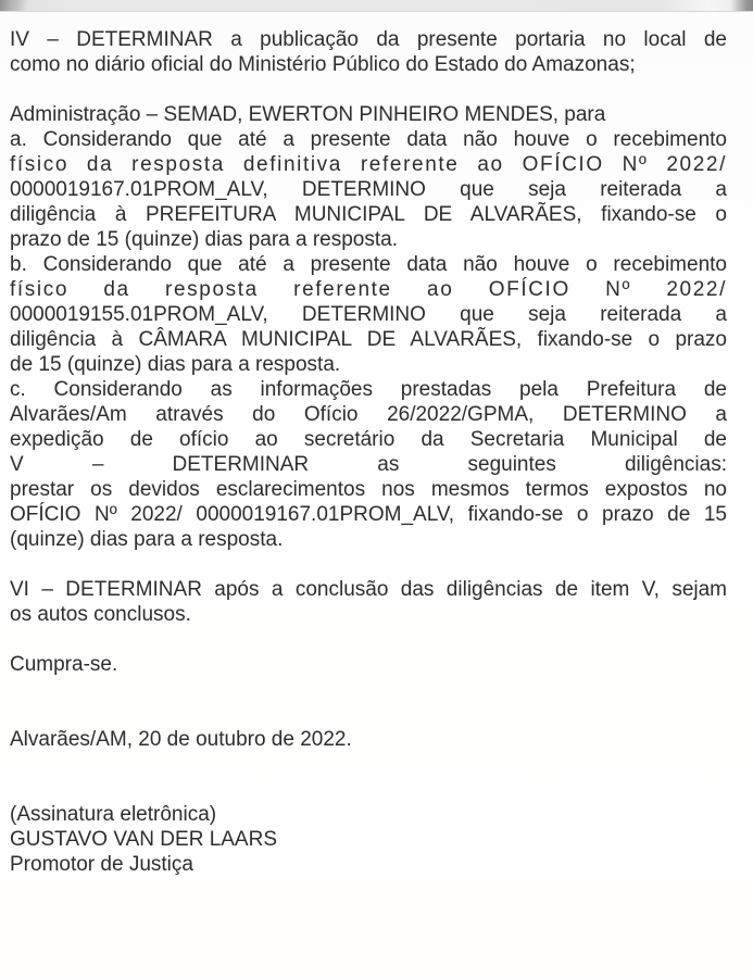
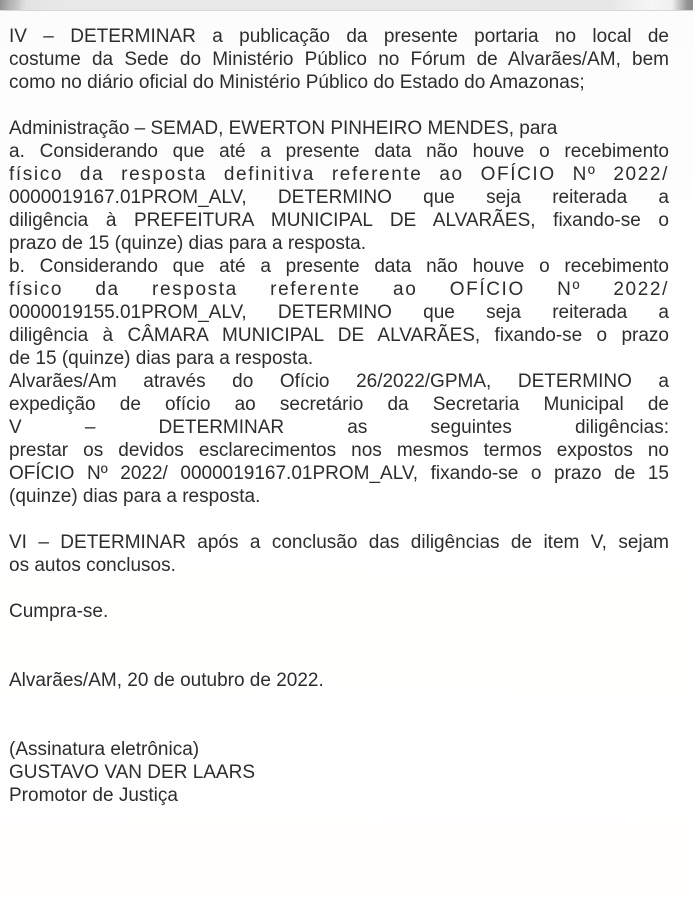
  IV – DETERMINAR a publicação da presente portaria no local de
+ costume da Sede do Ministério Público no Fórum de Alvarães/AM, bem
  como no diário oficial do Ministério Público do Estado do Amazonas;
  Administração – SEMAD, EWERTON PINHEIRO MENDES, para
  a. Considerando que até a presente data não houve o recebimento
  físico da resposta definitiva referente ao OFÍCIO Nº 2022/
  0000019167.01PROM_ALV, DETERMINO que seja reiterada a
  diligência à PREFEITURA MUNICIPAL DE ALVARÃES, fixando-se o
  prazo de 15 (quinze) dias para a resposta.
  b. Considerando que até a presente data não houve o recebimento
  físico da resposta referente ao OFÍCIO Nº 2022/
  0000019155.01PROM_ALV, DETERMINO que seja reiterada a
  diligência à CÂMARA MUNICIPAL DE ALVARÃES, fixando-se o prazo
  de 15 (quinze) dias para a resposta.
- c. Considerando as informações prestadas pela Prefeitura de
  Alvarães/Am através do Ofício 26/2022/GPMA, DETERMINO a
  expedição de ofício ao secretário da Secretaria Municipal de
  V – DETERMINAR as seguintes diligências:
  prestar os devidos esclarecimentos nos mesmos termos expostos no
  OFÍCIO Nº 2022/ 0000019167.01PROM_ALV, fixando-se o prazo de 15
  (quinze) dias para a resposta.
  VI – DETERMINAR após a conclusão das diligências de item V, sejam
  os autos conclusos.
  Cumpra-se.
  Alvarães/AM, 20 de outubro de 2022.
  (Assinatura eletrônica)
  GUSTAVO VAN DER LAARS
  Promotor de Justiça
